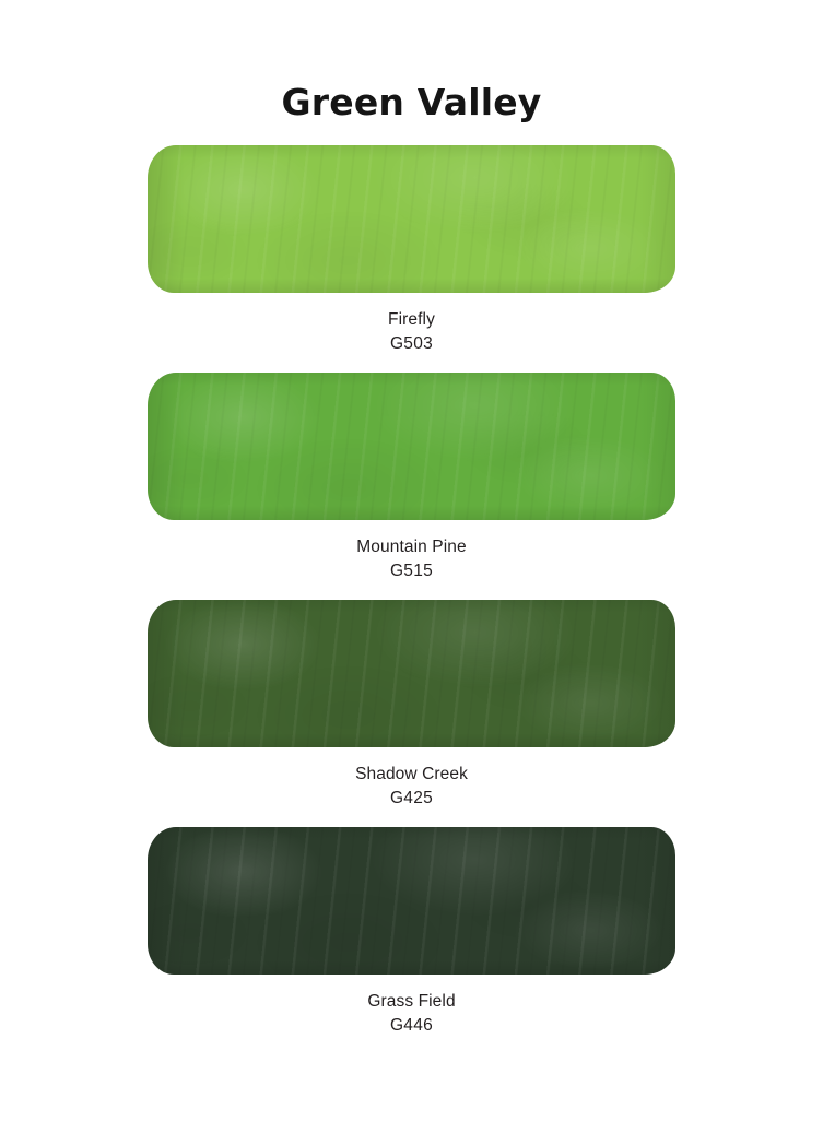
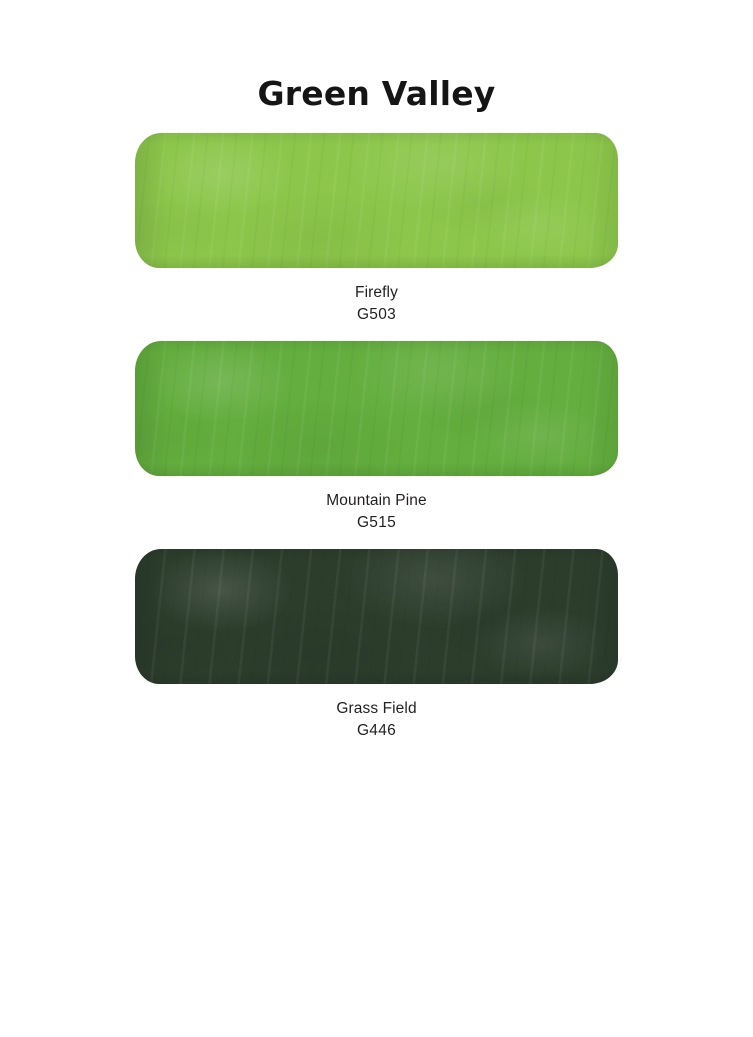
  Green Valley
  Firefly
  G503
  Mountain Pine
  G515
- Shadow Creek
- G425
  Grass Field
  G446
